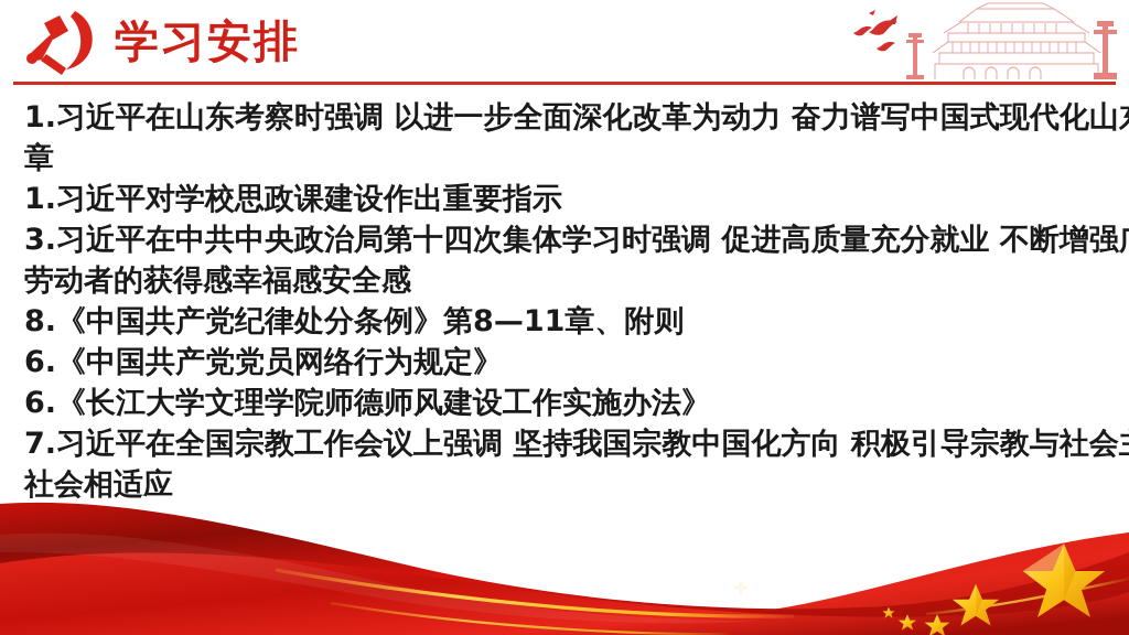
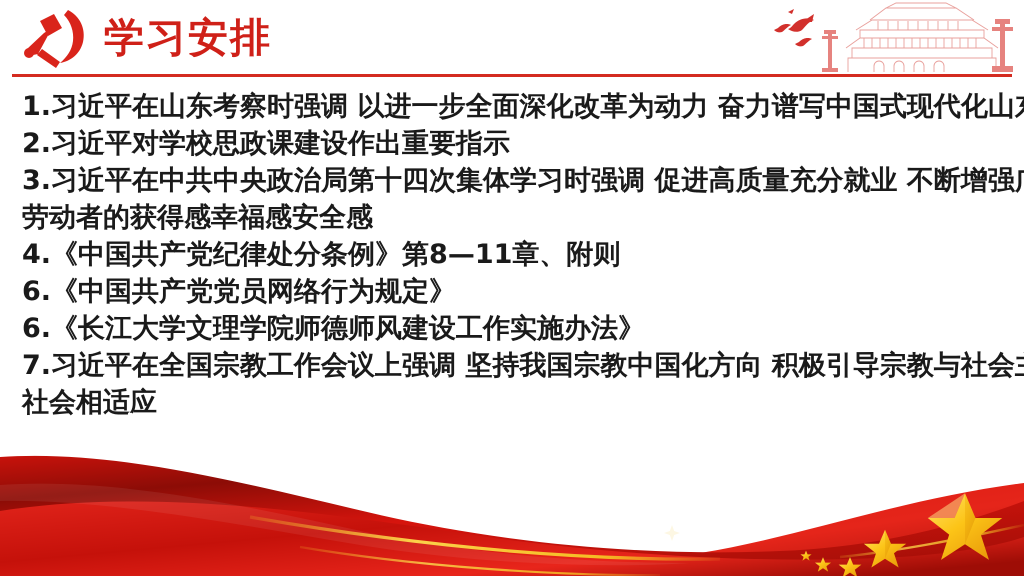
  学习安排
  1.习近平在山东考察时强调 以进一步全面深化改革为动力 奋力谱写中国式现代化山
- 章
- 1.习近平对学校思政课建设作出重要指示
+ 2.习近平对学校思政课建设作出重要指示
  3.习近平在中共中央政治局第十四次集体学习时强调 促进高质量充分就业 不断增强
  劳动者的获得感幸福感安全感
- 8.《中国共产党纪律处分条例》第8—11章、附则
+ 4.《中国共产党纪律处分条例》第8—11章、附则
  6.《中国共产党党员网络行为规定》
  6.《长江大学文理学院师德师风建设工作实施办法》
  7.习近平在全国宗教工作会议上强调 坚持我国宗教中国化方向 积极引导宗教与社会
  社会相适应
